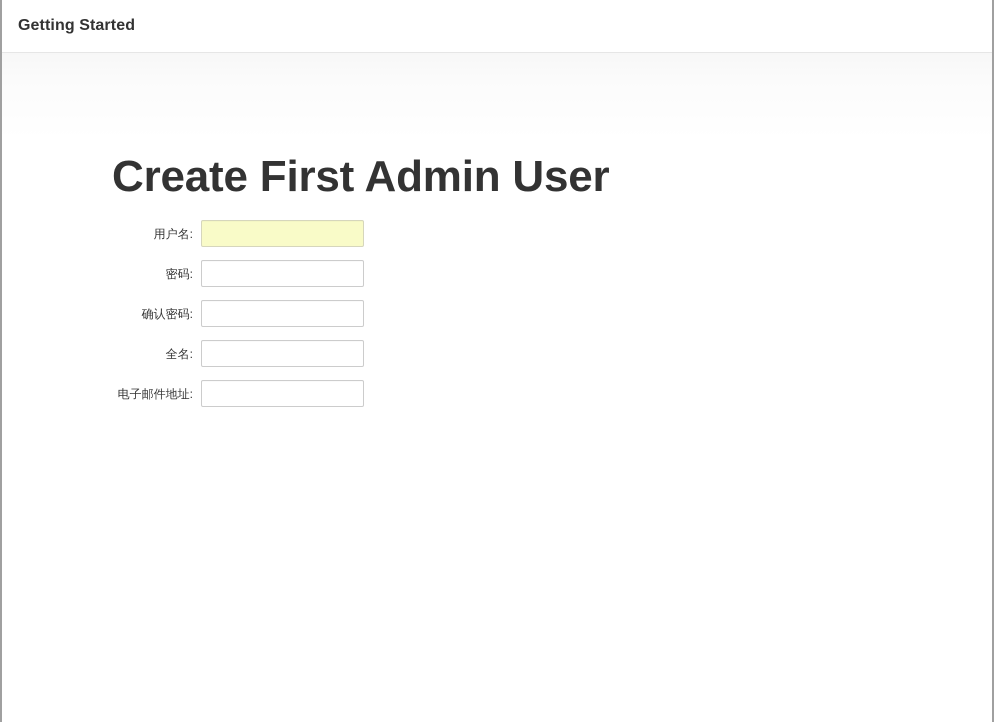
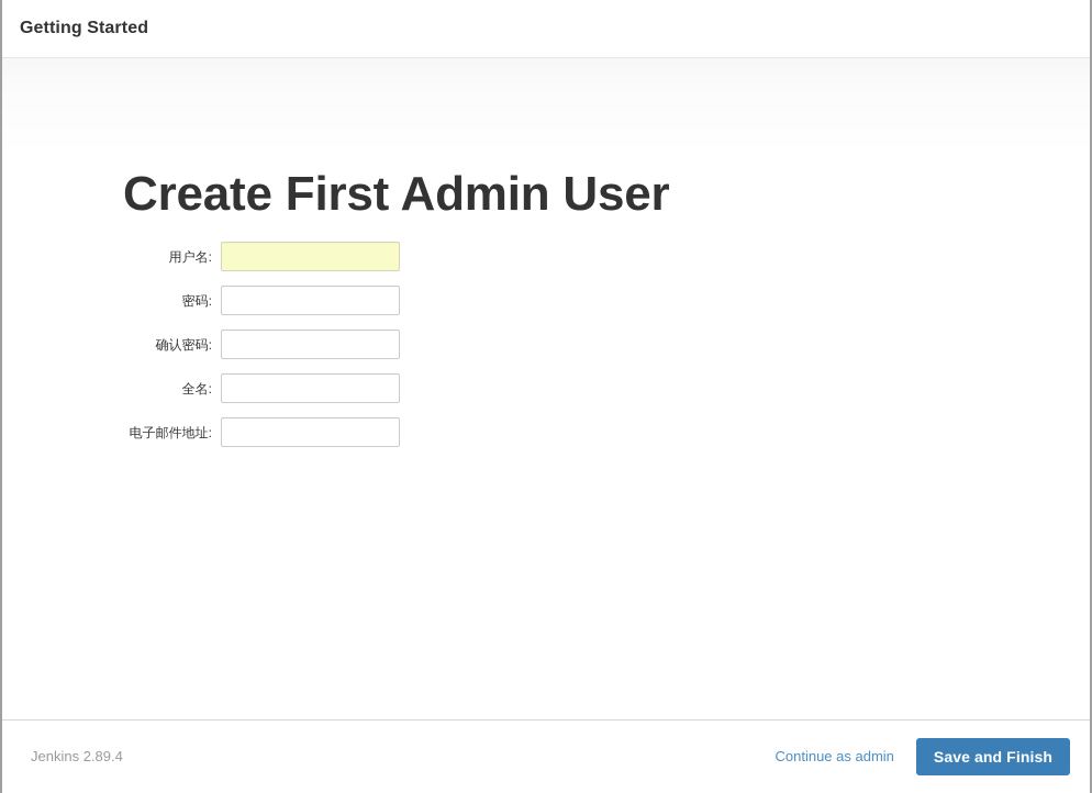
  Getting Started
  Create First Admin User
  用户名:
  密码:
  确认密码:
  全名:
  电子邮件地址:
+ Jenkins 2.89.4
+ Continue as admin
+ Save and Finish
